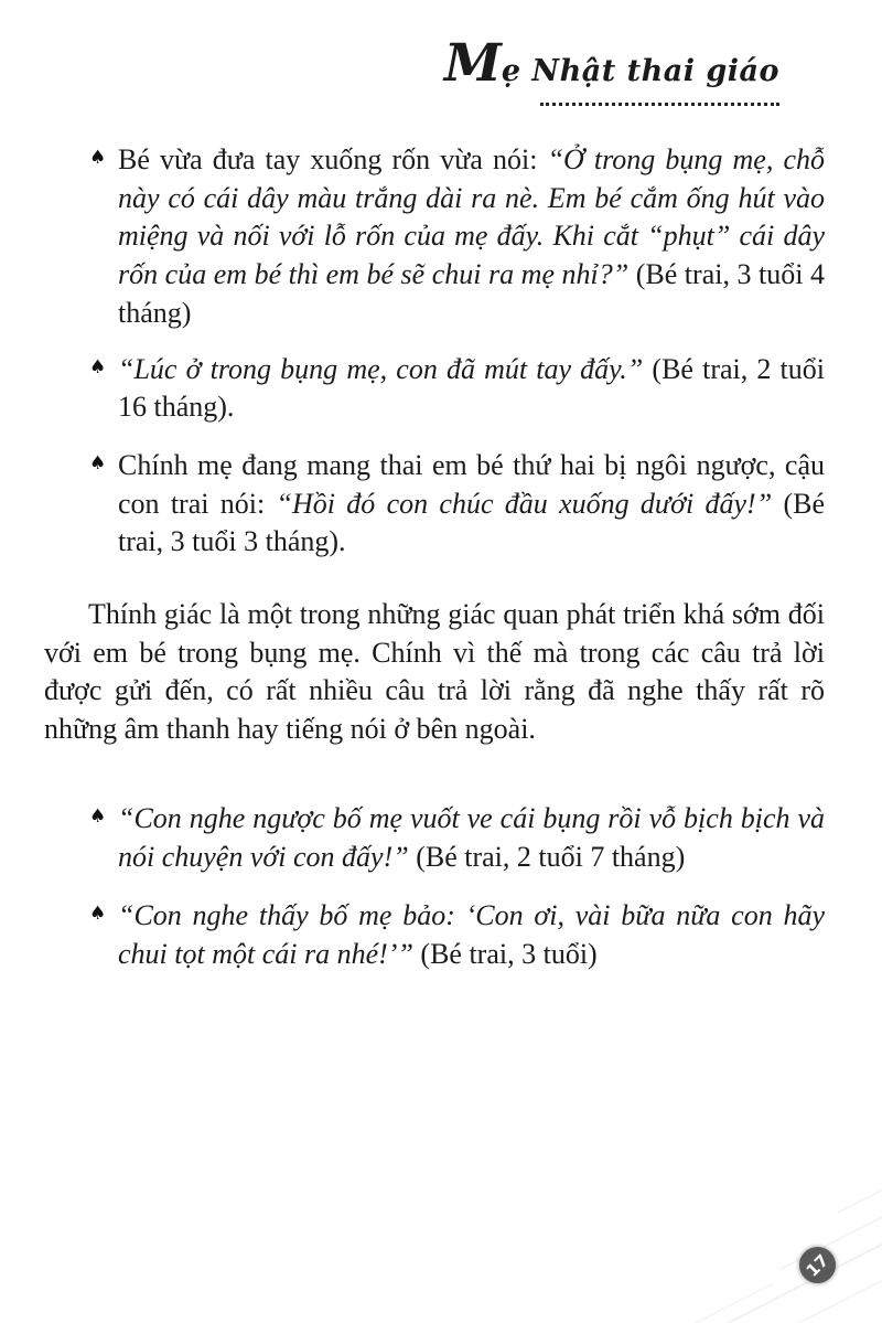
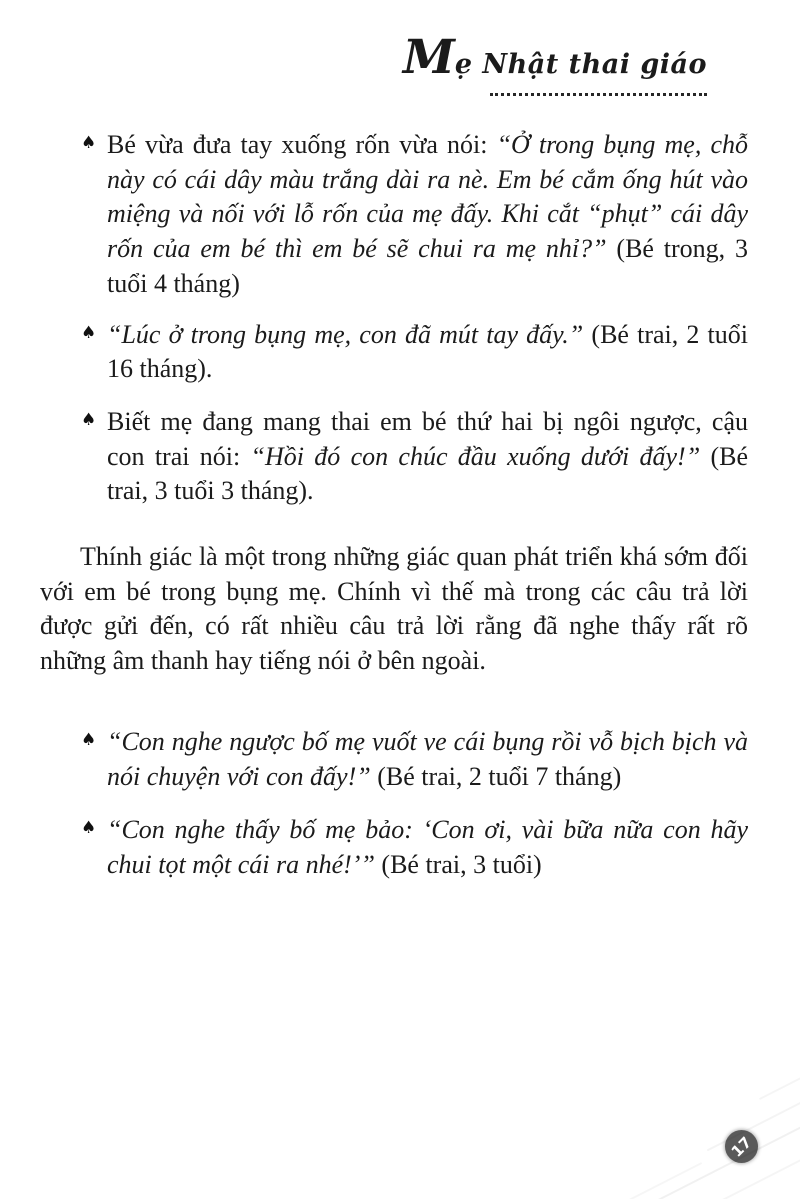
  Mẹ Nhật thai giáo
  ♠
- Bé vừa đưa tay xuống rốn vừa nói: “Ở trong bụng mẹ, chỗ này có cái dây màu trắng dài ra nè. Em bé cắm ống hút vào miệng và nối với lỗ rốn của mẹ đấy. Khi cắt “phụt” cái dây rốn của em bé thì em bé sẽ chui ra mẹ nhỉ?” (Bé trai, 3 tuổi 4 tháng)
+ Bé vừa đưa tay xuống rốn vừa nói: “Ở trong bụng mẹ, chỗ này có cái dây màu trắng dài ra nè. Em bé cắm ống hút vào miệng và nối với lỗ rốn của mẹ đấy. Khi cắt “phụt” cái dây rốn của em bé thì em bé sẽ chui ra mẹ nhỉ?” (Bé trong, 3 tuổi 4 tháng)
  ♠
  “Lúc ở trong bụng mẹ, con đã mút tay đấy.” (Bé trai, 2 tuổi 16 tháng).
  ♠
- Chính mẹ đang mang thai em bé thứ hai bị ngôi ngược, cậu con trai nói: “Hồi đó con chúc đầu xuống dưới đấy!” (Bé trai, 3 tuổi 3 tháng).
+ Biết mẹ đang mang thai em bé thứ hai bị ngôi ngược, cậu con trai nói: “Hồi đó con chúc đầu xuống dưới đấy!” (Bé trai, 3 tuổi 3 tháng).
  Thính giác là một trong những giác quan phát triển khá sớm đối với em bé trong bụng mẹ. Chính vì thế mà trong các câu trả lời được gửi đến, có rất nhiều câu trả lời rằng đã nghe thấy rất rõ những âm thanh hay tiếng nói ở bên ngoài.
  ♠
  “Con nghe ngược bố mẹ vuốt ve cái bụng rồi vỗ bịch bịch và nói chuyện với con đấy!” (Bé trai, 2 tuổi 7 tháng)
  ♠
  “Con nghe thấy bố mẹ bảo: ‘Con ơi, vài bữa nữa con hãy chui tọt một cái ra nhé!’” (Bé trai, 3 tuổi)
